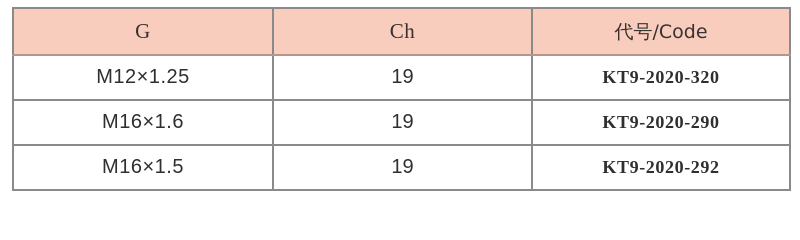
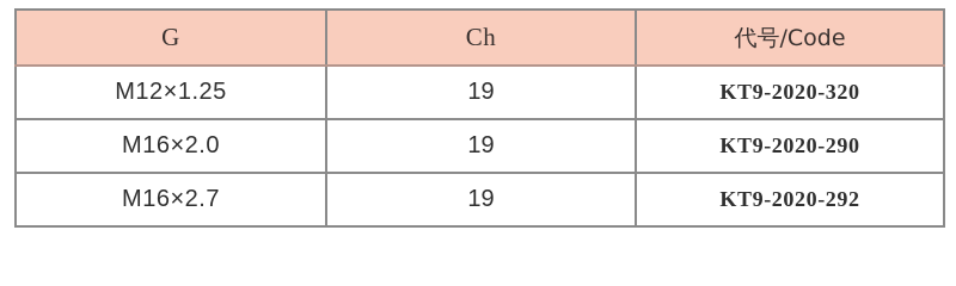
  G	Ch	代号/Code
  M12×1.25	19	KT9-2020-320
- M16×1.6	19	KT9-2020-290
+ M16×2.0	19	KT9-2020-290
- M16×1.5	19	KT9-2020-292
+ M16×2.7	19	KT9-2020-292
